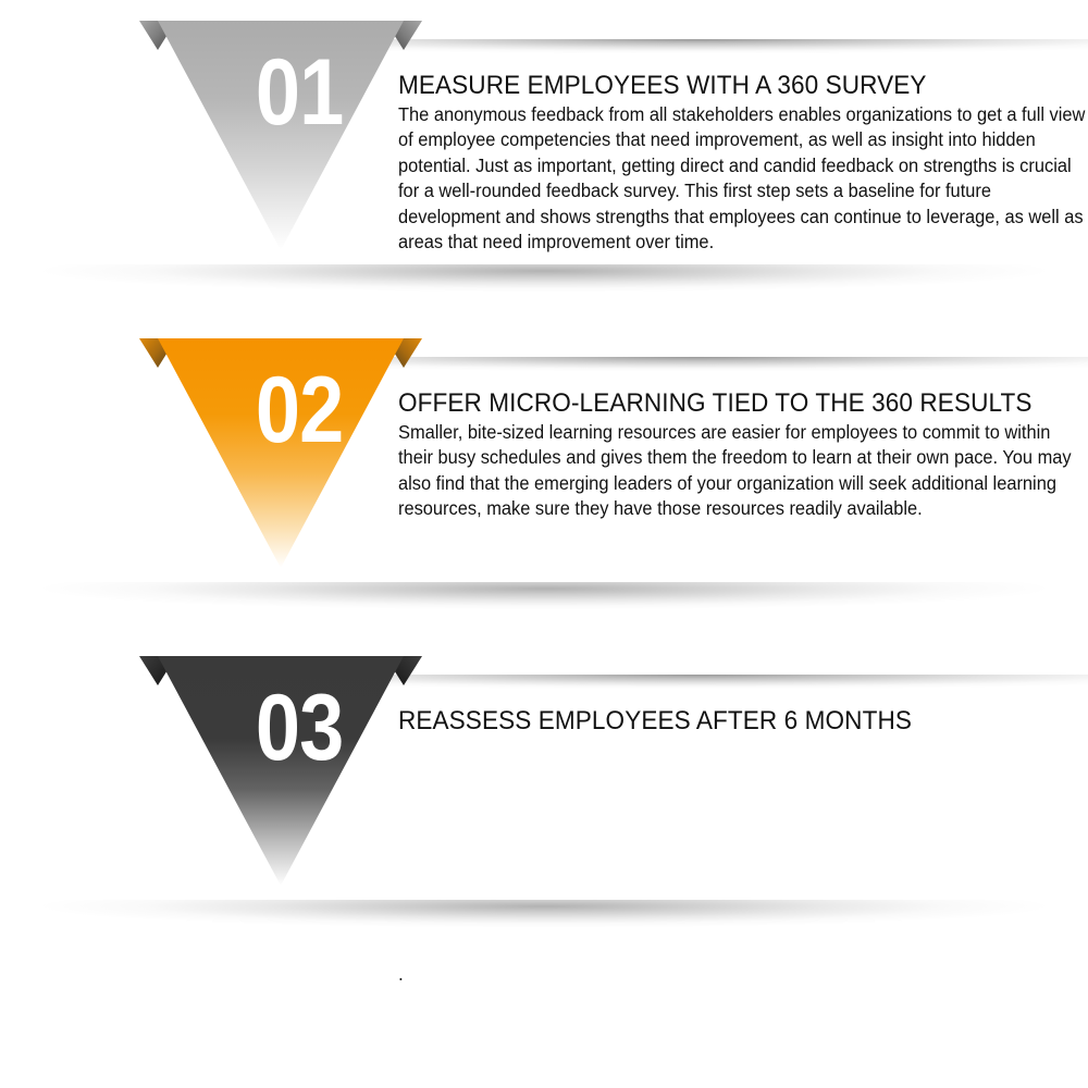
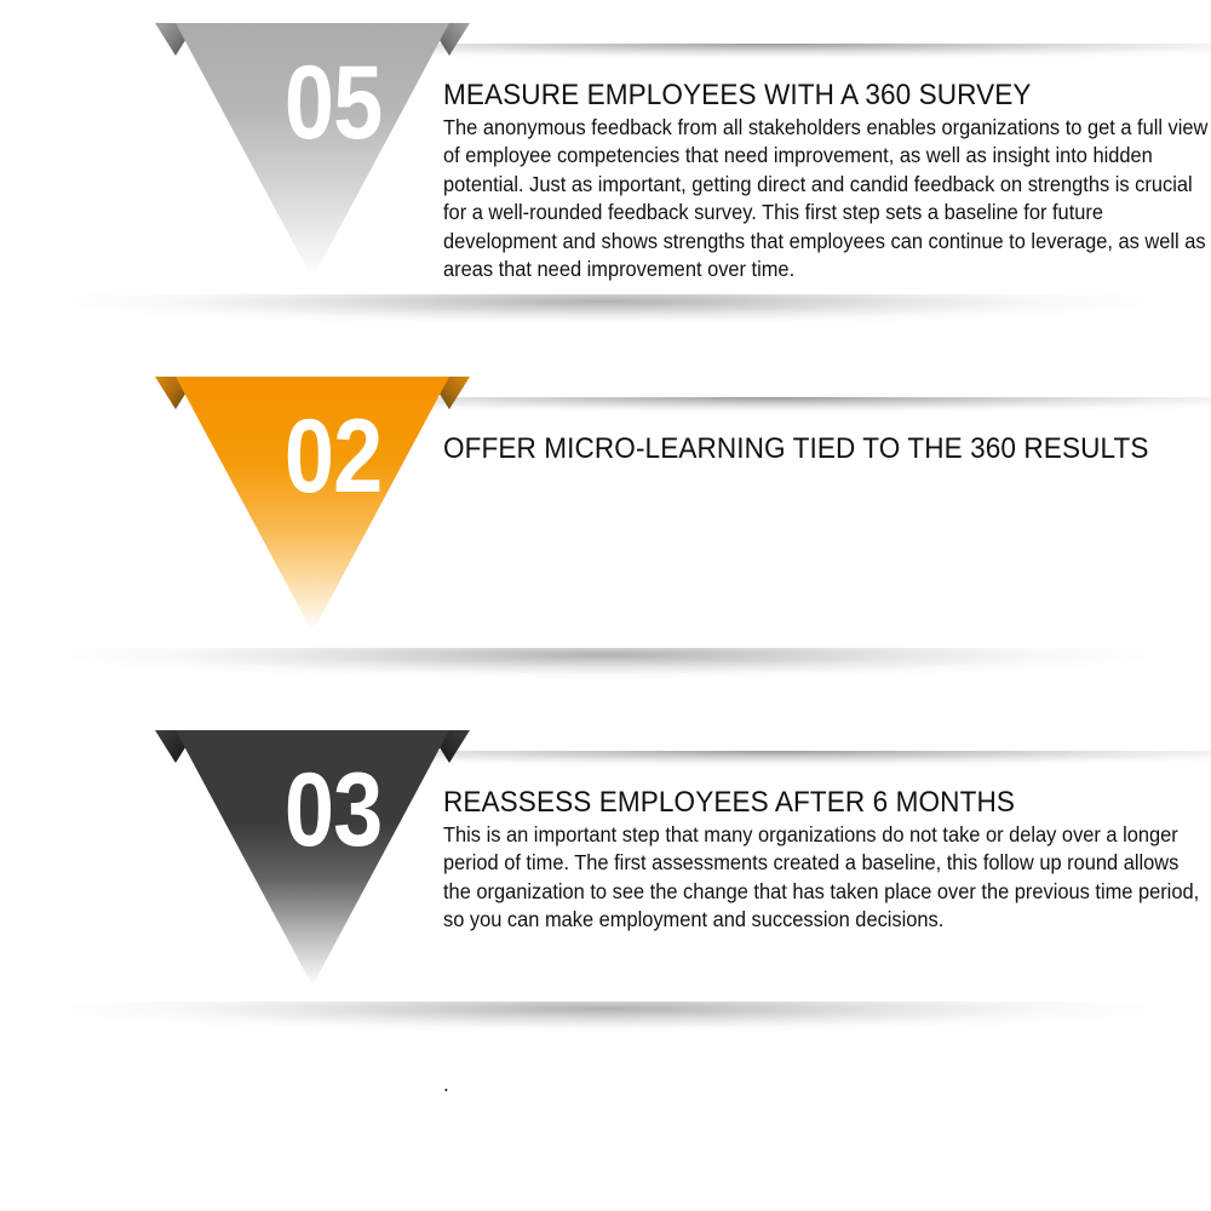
- 01
+ 05
  MEASURE EMPLOYEES WITH A 360 SURVEY
  The anonymous feedback from all stakeholders enables organizations to get a full view of employee competencies that need improvement, as well as insight into hidden potential. Just as important, getting direct and candid feedback on strengths is crucial for a well-rounded feedback survey. This first step sets a baseline for future development and shows strengths that employees can continue to leverage, as well as areas that need improvement over time.
  02
  OFFER MICRO-LEARNING TIED TO THE 360 RESULTS
- Smaller, bite-sized learning resources are easier for employees to commit to within their busy schedules and gives them the freedom to learn at their own pace. You may also find that the emerging leaders of your organization will seek additional learning resources, make sure they have those resources readily available.
  03
  REASSESS EMPLOYEES AFTER 6 MONTHS
+ This is an important step that many organizations do not take or delay over a longer period of time. The first assessments created a baseline, this follow up round allows the organization to see the change that has taken place over the previous time period, so you can make employment and succession decisions.
  .
